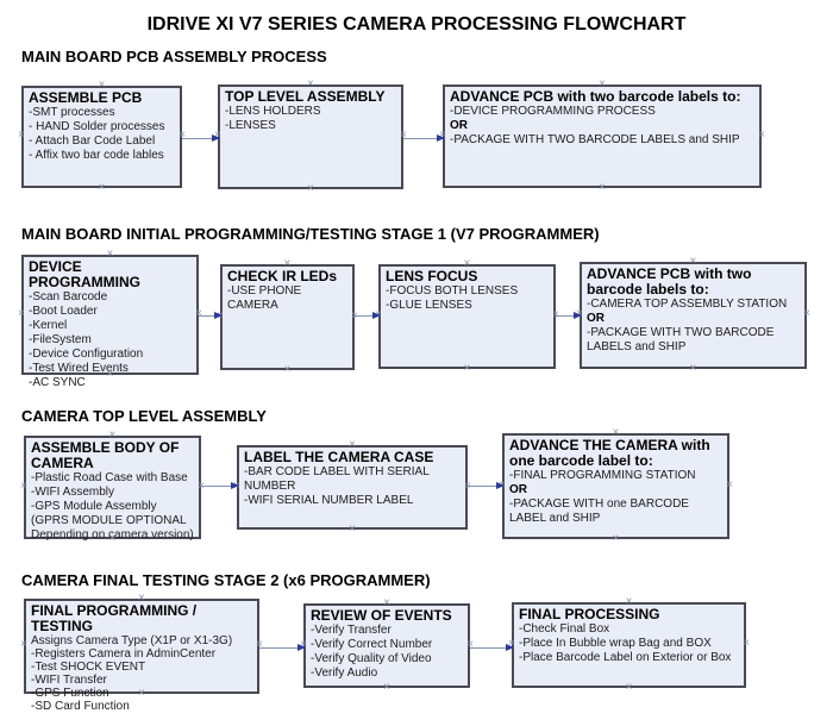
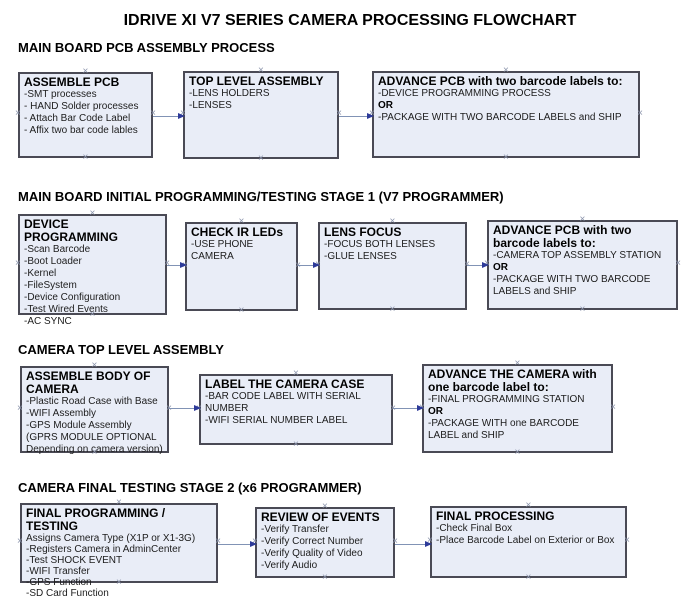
  IDRIVE XI V7 SERIES CAMERA PROCESSING FLOWCHART
  MAIN BOARD PCB ASSEMBLY PROCESS
  ASSEMBLE PCB
  -SMT processes
  - HAND Solder processes
  - Attach Bar Code Label
  - Affix two bar code lables
  TOP LEVEL ASSEMBLY
  -LENS HOLDERS
  -LENSES
  ADVANCE PCB with two barcode labels to:
  -DEVICE PROGRAMMING PROCESS
  OR
  -PACKAGE WITH TWO BARCODE LABELS and SHIP
  MAIN BOARD INITIAL PROGRAMMING/TESTING STAGE 1 (V7 PROGRAMMER)
  DEVICE PROGRAMMING
  -Scan Barcode
  -Boot Loader
  -Kernel
  -FileSystem
  -Device Configuration
  -Test Wired Events
  -AC SYNC
  CHECK IR LEDs
  -USE PHONE CAMERA
  LENS FOCUS
  -FOCUS BOTH LENSES
  -GLUE LENSES
  ADVANCE PCB with two barcode labels to:
  -CAMERA TOP ASSEMBLY STATION
  OR
  -PACKAGE WITH TWO BARCODE LABELS and SHIP
  CAMERA TOP LEVEL ASSEMBLY
  ASSEMBLE BODY OF CAMERA
  -Plastic Road Case with Base
  -WIFI Assembly
  -GPS Module Assembly
  (GPRS MODULE OPTIONAL Depending on camera version)
  LABEL THE CAMERA CASE
  -BAR CODE LABEL WITH SERIAL NUMBER
  -WIFI SERIAL NUMBER LABEL
  ADVANCE THE CAMERA with one barcode label to:
  -FINAL PROGRAMMING STATION
  OR
  -PACKAGE WITH one BARCODE LABEL and SHIP
  CAMERA FINAL TESTING STAGE 2 (x6 PROGRAMMER)
  FINAL PROGRAMMING / TESTING
  Assigns Camera Type (X1P or X1-3G)
  -Registers Camera in AdminCenter
  -Test SHOCK EVENT
  -WIFI Transfer
  -GPS Function
  -SD Card Function
  REVIEW OF EVENTS
  -Verify Transfer
  -Verify Correct Number
  -Verify Quality of Video
  -Verify Audio
  FINAL PROCESSING
  -Check Final Box
- -Place In Bubble wrap Bag and BOX
  -Place Barcode Label on Exterior or Box
